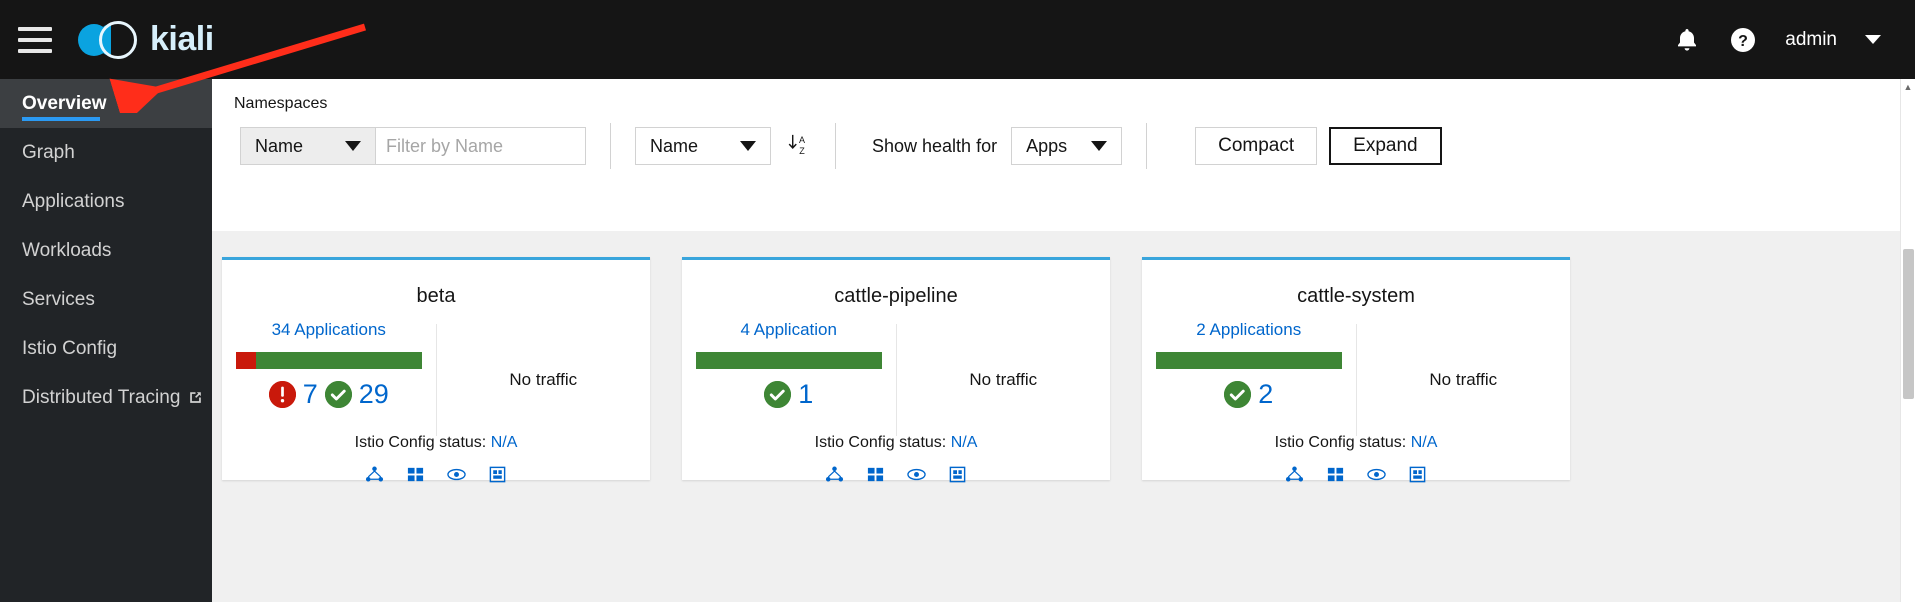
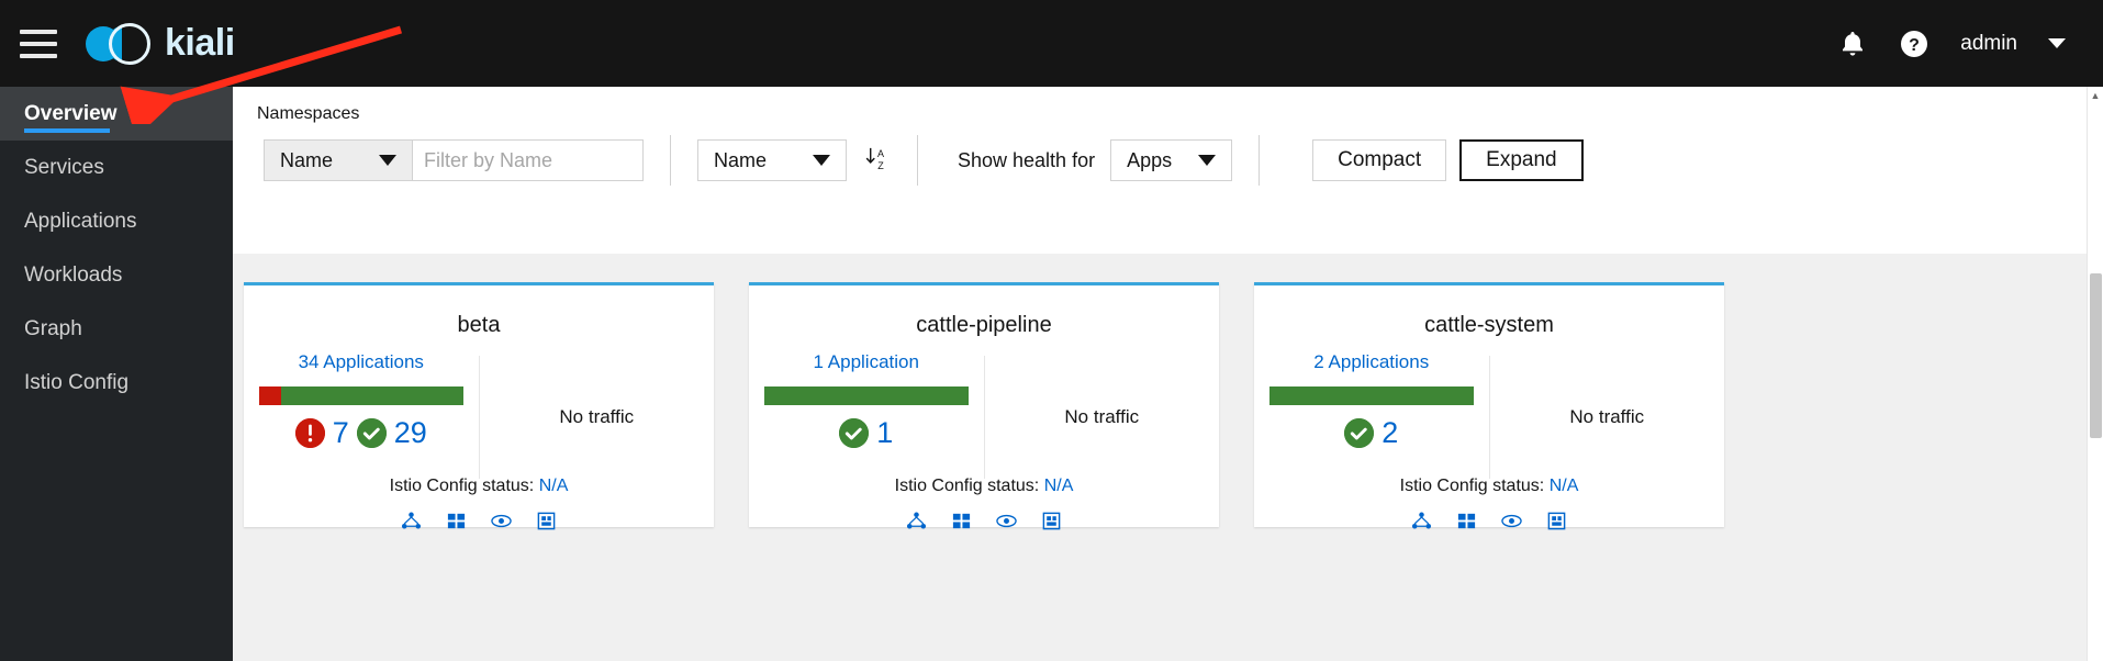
  kiali
  ?
  admin
  Overview
- Graph
+ Services
  Applications
  Workloads
- Services
+ Graph
  Istio Config
- Distributed Tracing
  Namespaces
  Name
  Filter by Name
  Name
  A
  Z
  Show health for
  Apps
  Compact
  Expand
  beta
  34 Applications
  7
  29
  No traffic
  Istio Config status: N/A
  cattle-pipeline
- 4 Application
+ 1 Application
  1
  No traffic
  Istio Config status: N/A
  cattle-system
  2 Applications
  2
  No traffic
  Istio Config status: N/A
  ▲
